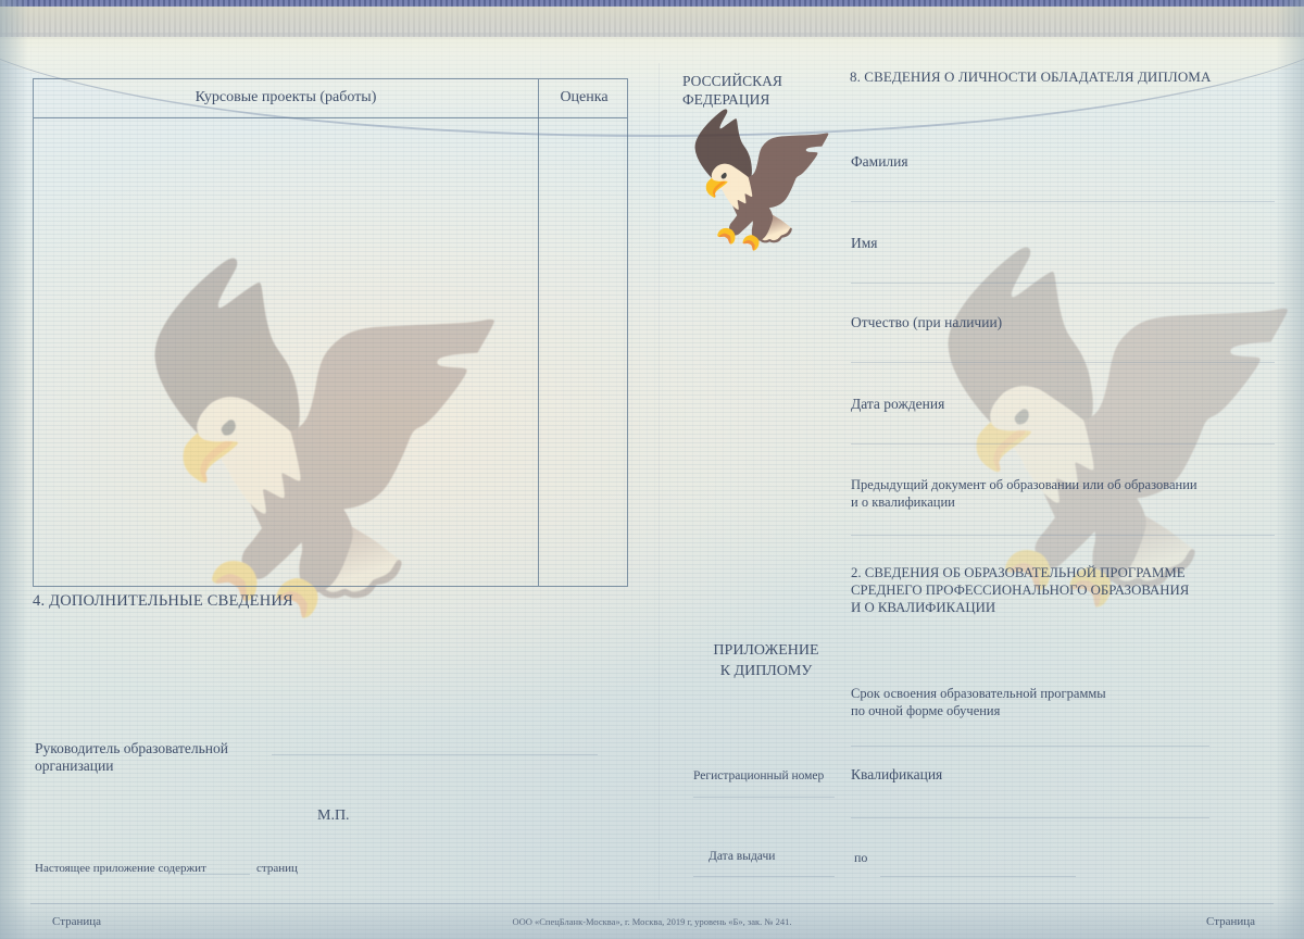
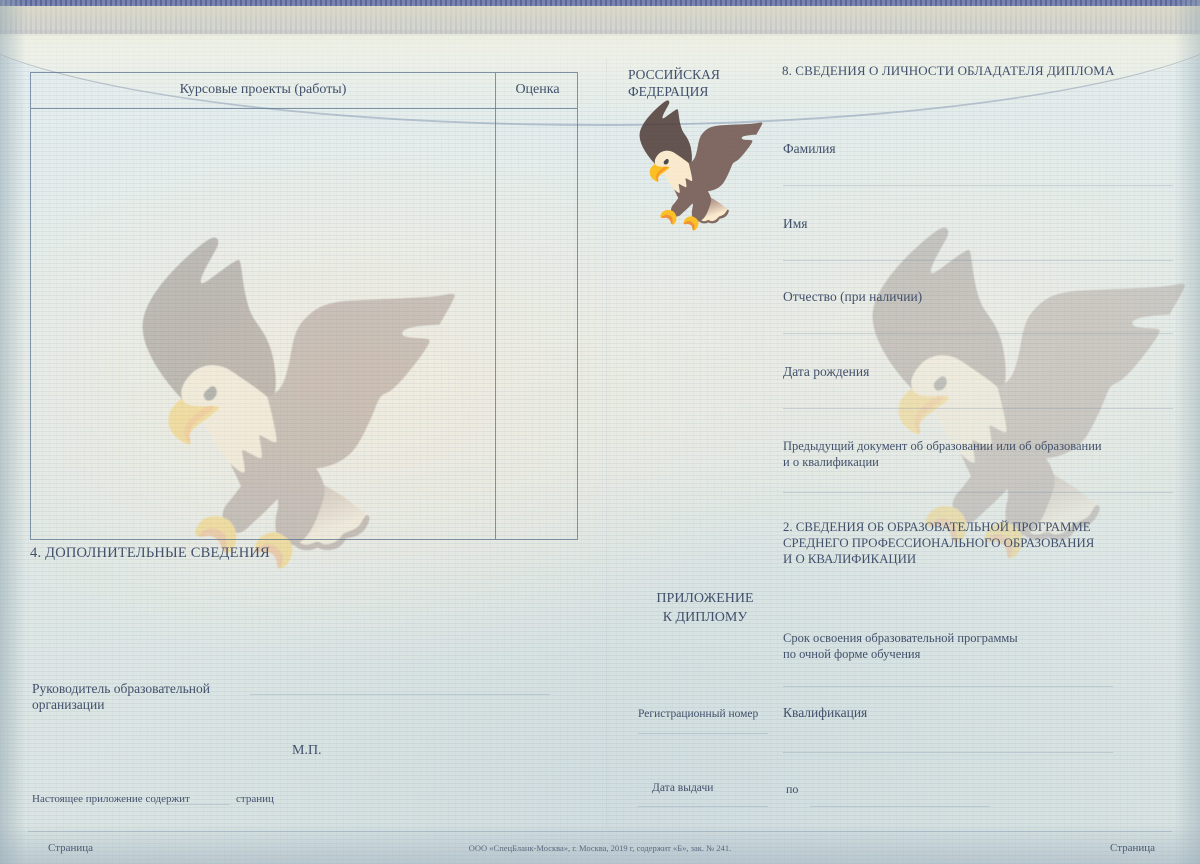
  🦅
  🦅
  Курсовые проекты (работы)
  Оценка
  4. ДОПОЛНИТЕЛЬНЫЕ СВЕДЕНИЯ
  Руководитель образовательной
  организации
  М.П.
  Настоящее приложение содержит
  страниц
  Страница
- ООО «СпецБланк-Москва», г. Москва, 2019 г, уровень «Б», зак. № 241.
+ ООО «СпецБланк-Москва», г. Москва, 2019 г, содержит «Б», зак. № 241.
  РОССИЙСКАЯ
  ФЕДЕРАЦИЯ
  🦅
  8. СВЕДЕНИЯ О ЛИЧНОСТИ ОБЛАДАТЕЛЯ ДИПЛОМА
  Фамилия
  Имя
  Отчество (при наличии)
  Дата рождения
  Предыдущий документ об образовании или об образовании
  и о квалификации
  2. СВЕДЕНИЯ ОБ ОБРАЗОВАТЕЛЬНОЙ ПРОГРАММЕ
  СРЕДНЕГО ПРОФЕССИОНАЛЬНОГО ОБРАЗОВАНИЯ
  И О КВАЛИФИКАЦИИ
  ПРИЛОЖЕНИЕ
  К ДИПЛОМУ
  Срок освоения образовательной программы
  по очной форме обучения
  Регистрационный номер
  Квалификация
  Дата выдачи
  по
  Страница
